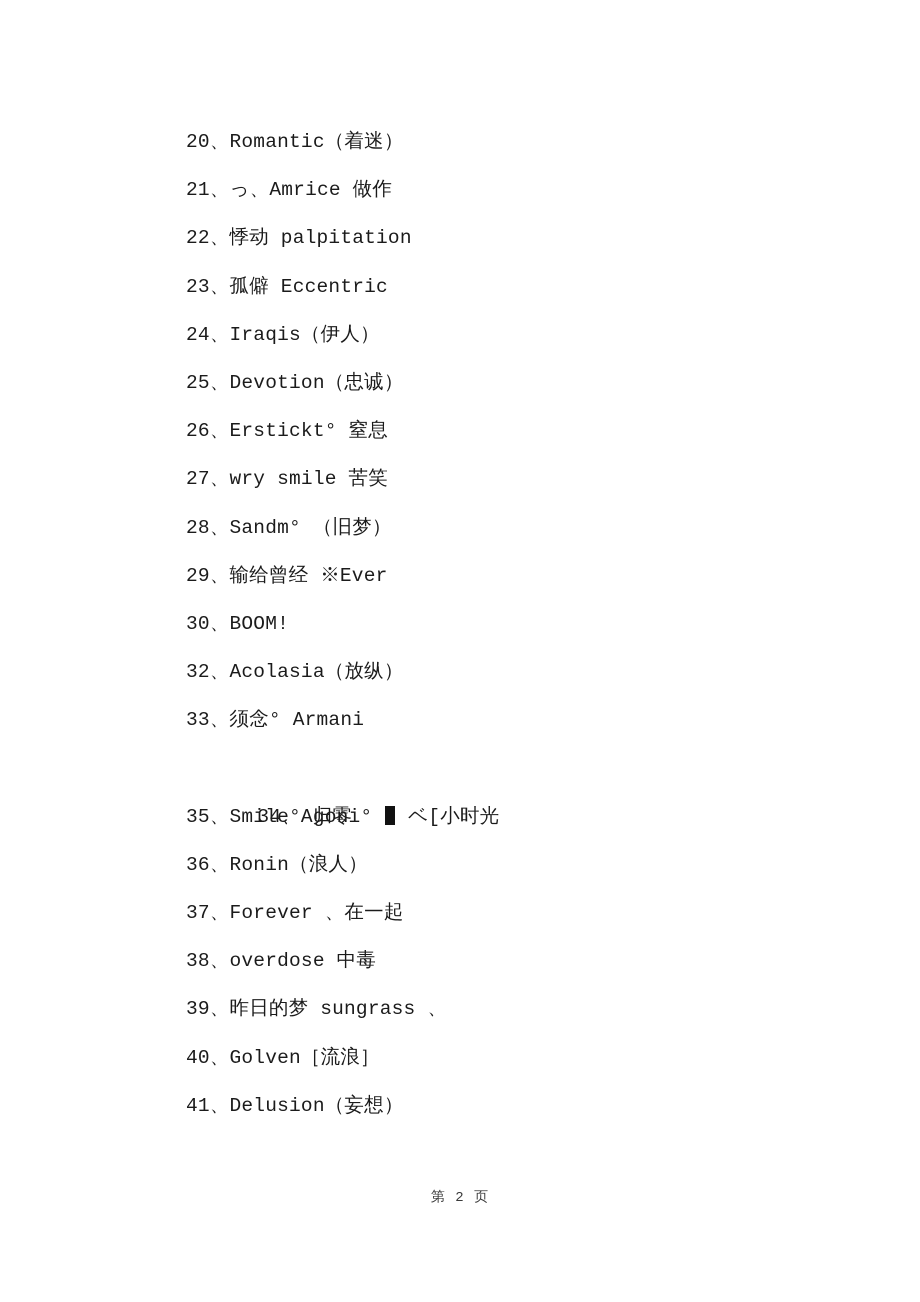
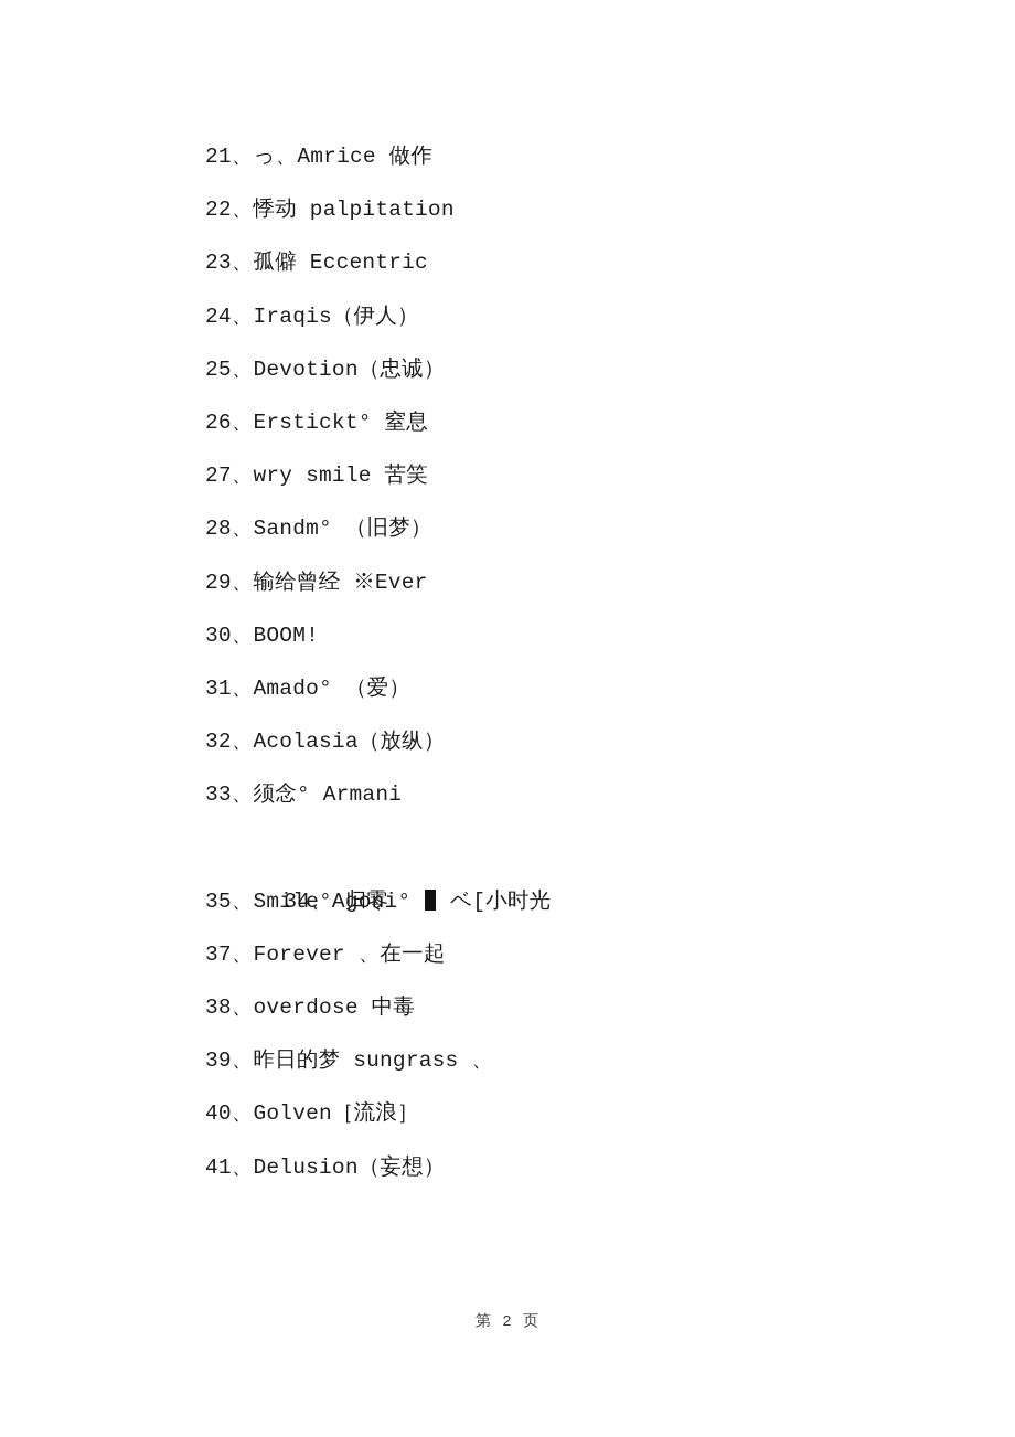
- 20、Romantic（着迷）
  21、っ、Amrice 做作
  22、悸动 palpitation
  23、孤僻 Eccentric
  24、Iraqis（伊人）
  25、Devotion（忠诚）
  26、Erstickt° 窒息
  27、wry smile 苦笑
  28、Sandm° （旧梦）
  29、输给曾经 ※Ever
  30、BOOM!
+ 31、Amado° （爱）
  32、Acolasia（放纵）
  33、须念° Armani
  34、Agoni° ベ[小时光
  35、Smile° 归零
- 36、Ronin（浪人）
  37、Forever 、在一起
  38、overdose 中毒
  39、昨日的梦 sungrass 、
  40、Golven［流浪］
  41、Delusion（妄想）
  第 2 页
